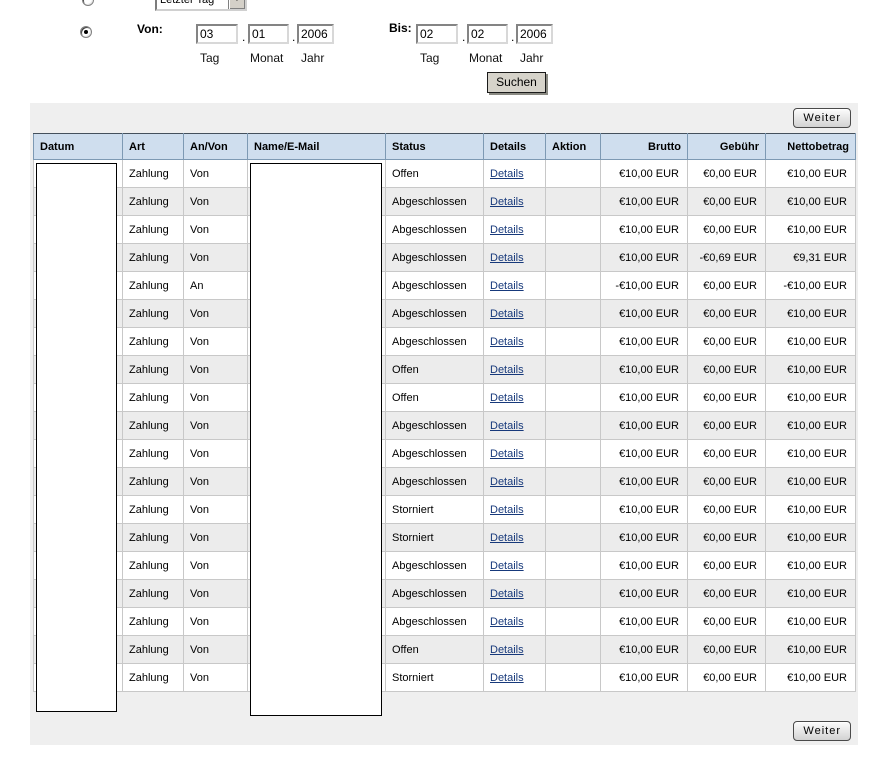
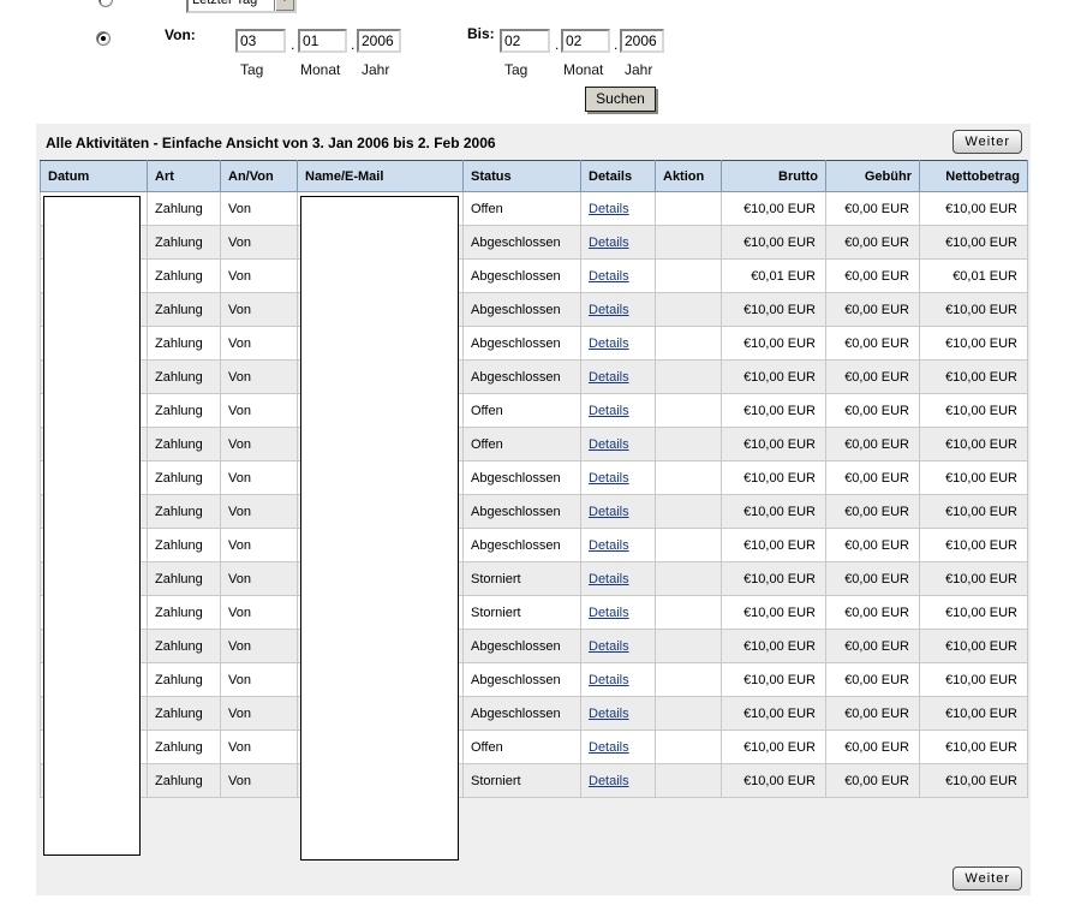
  Von:
  03
  .
  01
  .
  2006
  Tag
  Monat
  Jahr
  Bis:
  02
  .
  02
  .
  2006
  Tag
  Monat
  Jahr
  Suchen
+ Alle Aktivitäten - Einfache Ansicht von 3. Jan 2006 bis 2. Feb 2006
  Weiter
  Datum	Art	An/Von	Name/E-Mail	Status	Details	Aktion	Brutto	Gebühr	Nettobetrag
  	Zahlung	Von		Offen	Details		€10,00 EUR	€0,00 EUR	€10,00 EUR
  	Zahlung	Von		Abgeschlossen	Details		€10,00 EUR	€0,00 EUR	€10,00 EUR
+ 	Zahlung	Von		Abgeschlossen	Details		€0,01 EUR	€0,00 EUR	€0,01 EUR
  	Zahlung	Von		Abgeschlossen	Details		€10,00 EUR	€0,00 EUR	€10,00 EUR
- 	Zahlung	Von		Abgeschlossen	Details		€10,00 EUR	-€0,69 EUR	€9,31 EUR
- 	Zahlung	An		Abgeschlossen	Details		-€10,00 EUR	€0,00 EUR	-€10,00 EUR
  	Zahlung	Von		Abgeschlossen	Details		€10,00 EUR	€0,00 EUR	€10,00 EUR
  	Zahlung	Von		Abgeschlossen	Details		€10,00 EUR	€0,00 EUR	€10,00 EUR
  	Zahlung	Von		Offen	Details		€10,00 EUR	€0,00 EUR	€10,00 EUR
  	Zahlung	Von		Offen	Details		€10,00 EUR	€0,00 EUR	€10,00 EUR
  	Zahlung	Von		Abgeschlossen	Details		€10,00 EUR	€0,00 EUR	€10,00 EUR
  	Zahlung	Von		Abgeschlossen	Details		€10,00 EUR	€0,00 EUR	€10,00 EUR
  	Zahlung	Von		Abgeschlossen	Details		€10,00 EUR	€0,00 EUR	€10,00 EUR
  	Zahlung	Von		Storniert	Details		€10,00 EUR	€0,00 EUR	€10,00 EUR
  	Zahlung	Von		Storniert	Details		€10,00 EUR	€0,00 EUR	€10,00 EUR
  	Zahlung	Von		Abgeschlossen	Details		€10,00 EUR	€0,00 EUR	€10,00 EUR
  	Zahlung	Von		Abgeschlossen	Details		€10,00 EUR	€0,00 EUR	€10,00 EUR
  	Zahlung	Von		Abgeschlossen	Details		€10,00 EUR	€0,00 EUR	€10,00 EUR
  	Zahlung	Von		Offen	Details		€10,00 EUR	€0,00 EUR	€10,00 EUR
  	Zahlung	Von		Storniert	Details		€10,00 EUR	€0,00 EUR	€10,00 EUR
  Weiter
